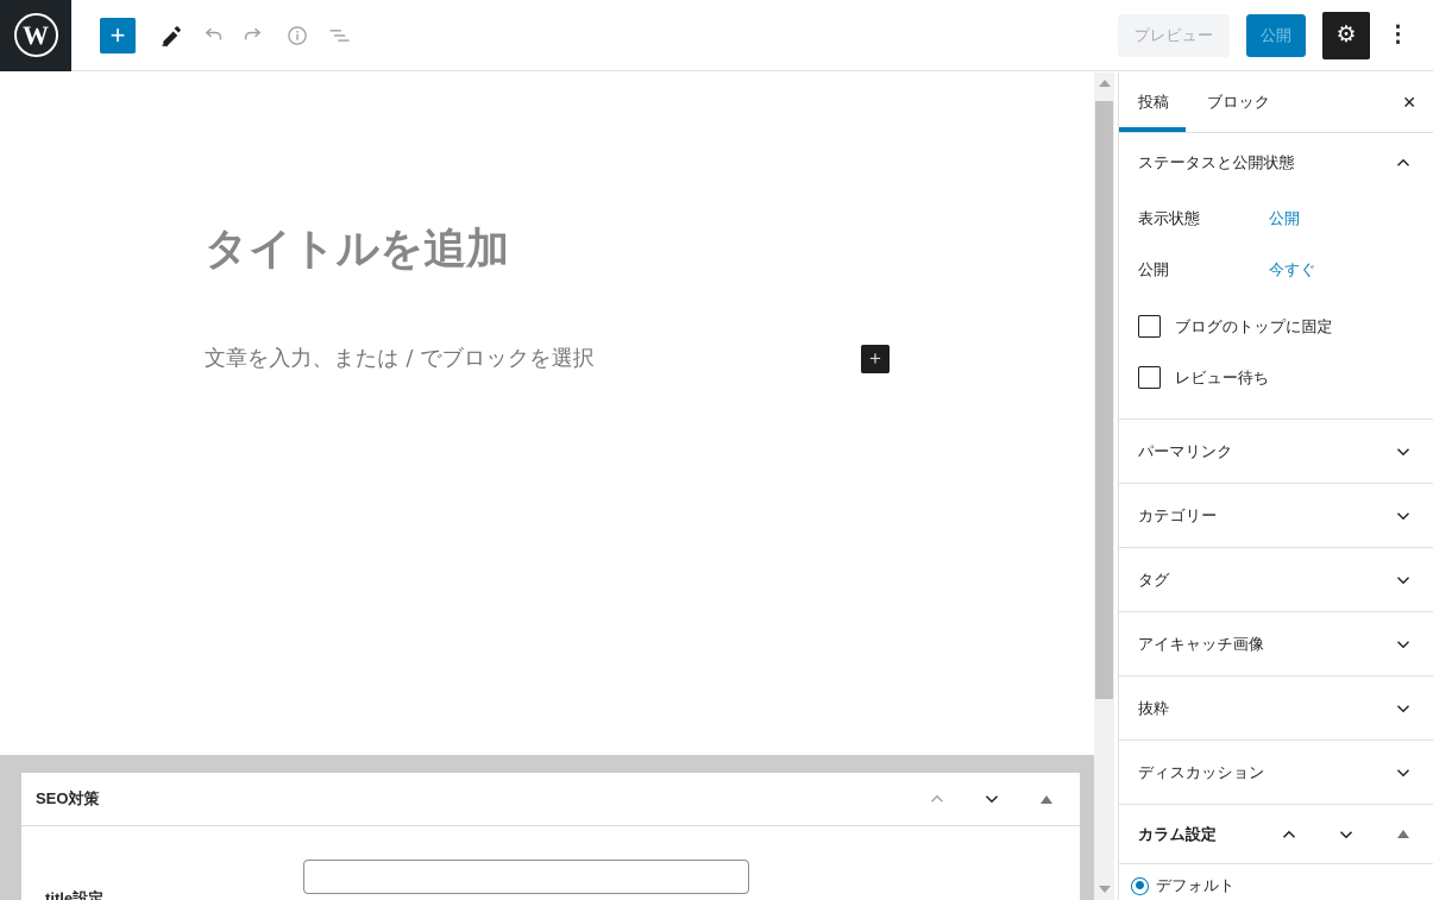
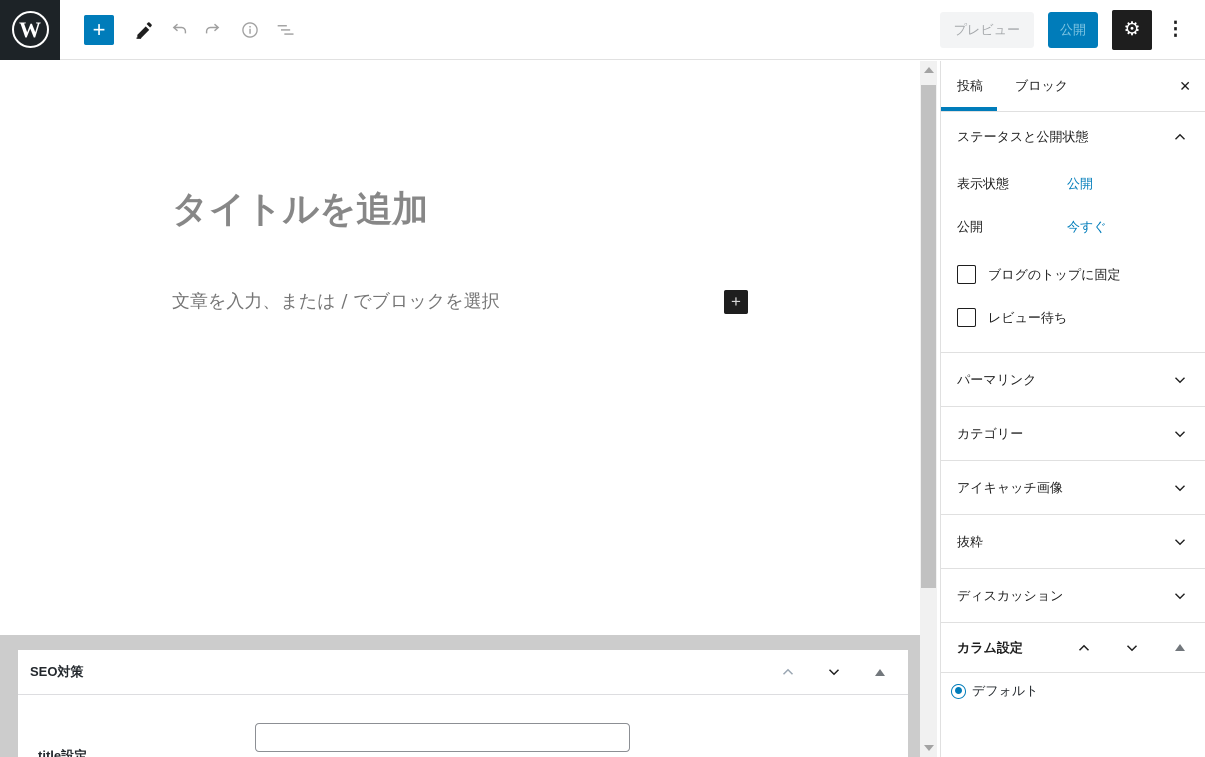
  W
  +
  プレビュー
  公開
  ⚙
  ⋮
  タイトルを追加
  文章を入力、または / でブロックを選択
  +
  SEO対策
  title設定
  投稿
  ブロック
  ✕
  ステータスと公開状態
  表示状態
  公開
  公開
  今すぐ
  ブログのトップに固定
  レビュー待ち
  パーマリンク
  カテゴリー
- タグ
  アイキャッチ画像
  抜粋
  ディスカッション
  カラム設定
  デフォルト
